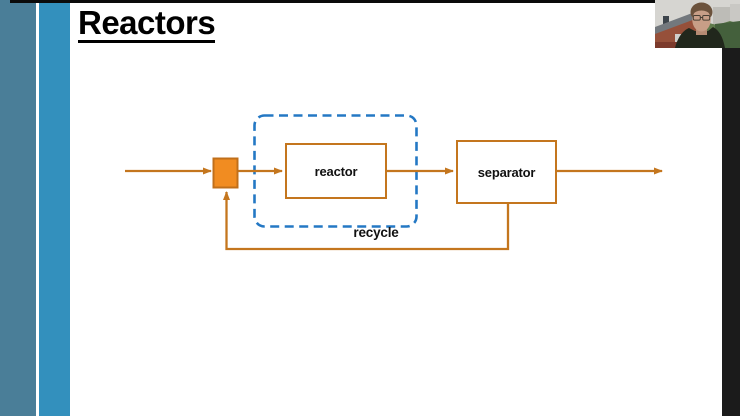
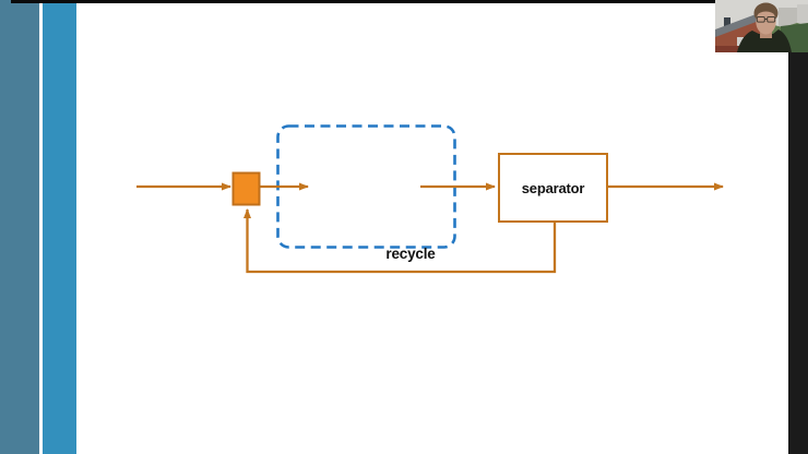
- Reactors
- reactor
  separator
  recycle
